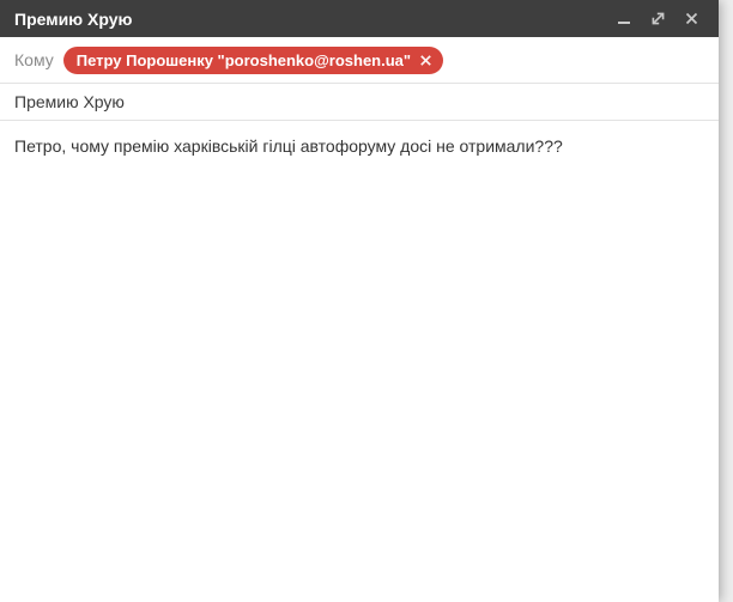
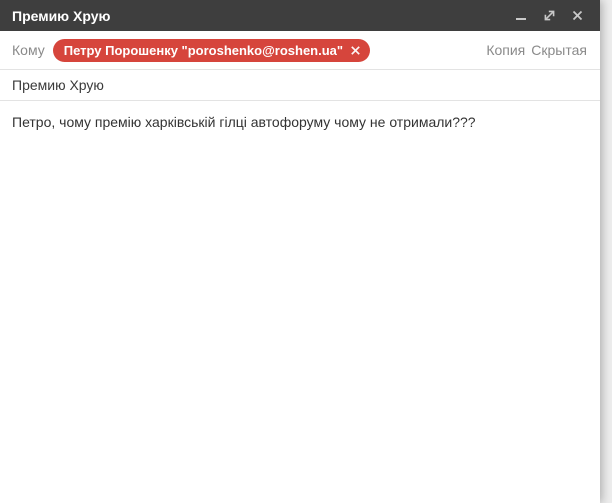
  Премию Хрую
  Кому
  Петру Порошенку "poroshenko@roshen.ua"
+ Копия
+ Скрытая
  Премию Хрую
- Петро, чому премію харківській гілці автофоруму досі не отримали???
+ Петро, чому премію харківській гілці автофоруму чому не отримали???
